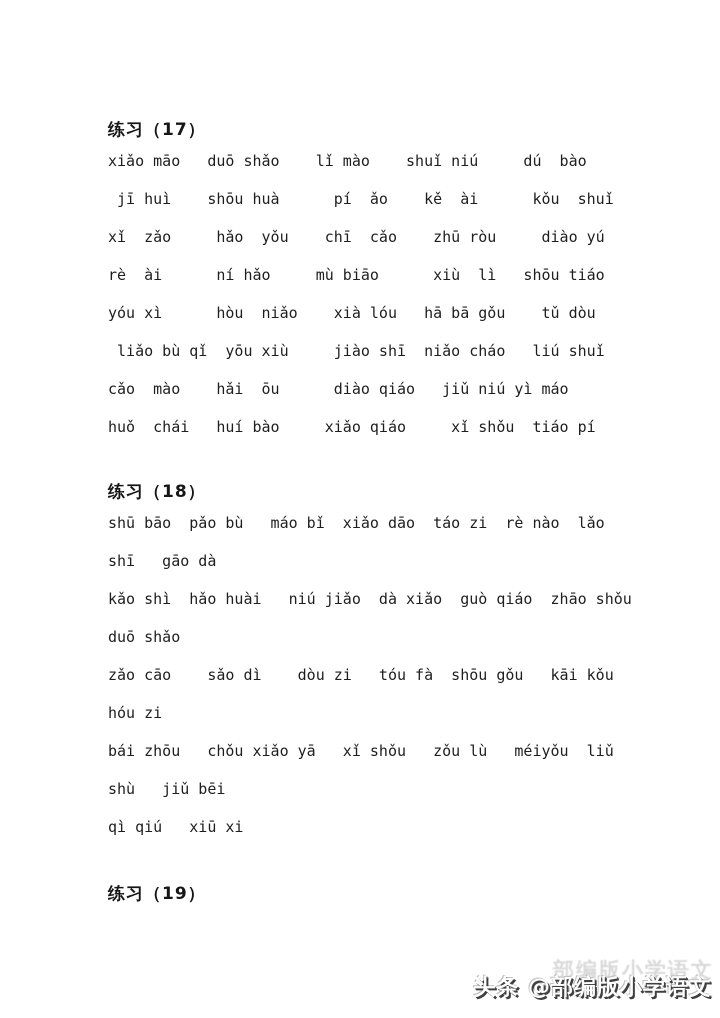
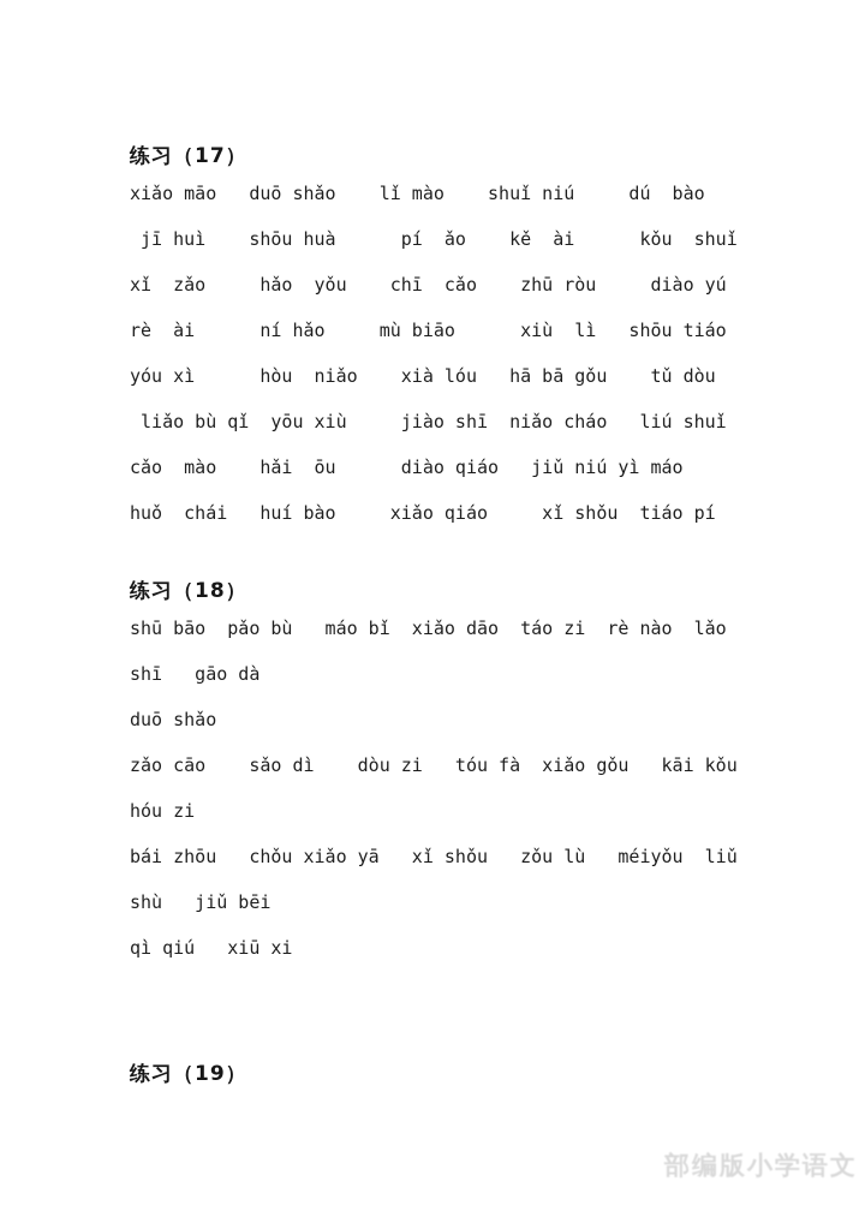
  练习（17）
  xiǎo māo duō shǎo lǐ mào shuǐ niú dú bào
  jī huì shōu huà pí ǎo kě ài kǒu shuǐ
  xǐ zǎo hǎo yǒu chī cǎo zhū ròu diào yú
  rè ài ní hǎo mù biāo xiù lì shōu tiáo
  yóu xì hòu niǎo xià lóu hā bā gǒu tǔ dòu
  liǎo bù qǐ yōu xiù jiào shī niǎo cháo liú shuǐ
  cǎo mào hǎi ōu diào qiáo jiǔ niú yì máo
  huǒ chái huí bào xiǎo qiáo xǐ shǒu tiáo pí
  练习（18）
  shū bāo pǎo bù máo bǐ xiǎo dāo táo zi rè nào lǎo
  shī gāo dà
- kǎo shì hǎo huài niú jiǎo dà xiǎo guò qiáo zhāo shǒu
  duō shǎo
- zǎo cāo sǎo dì dòu zi tóu fà shōu gǒu kāi kǒu
+ zǎo cāo sǎo dì dòu zi tóu fà xiǎo gǒu kāi kǒu
  hóu zi
  bái zhōu chǒu xiǎo yā xǐ shǒu zǒu lù méiyǒu liǔ
  shù jiǔ bēi
  qì qiú xiū xi
  练习（19）
  部编版小学语文
- 头条 @部编版小学语文
